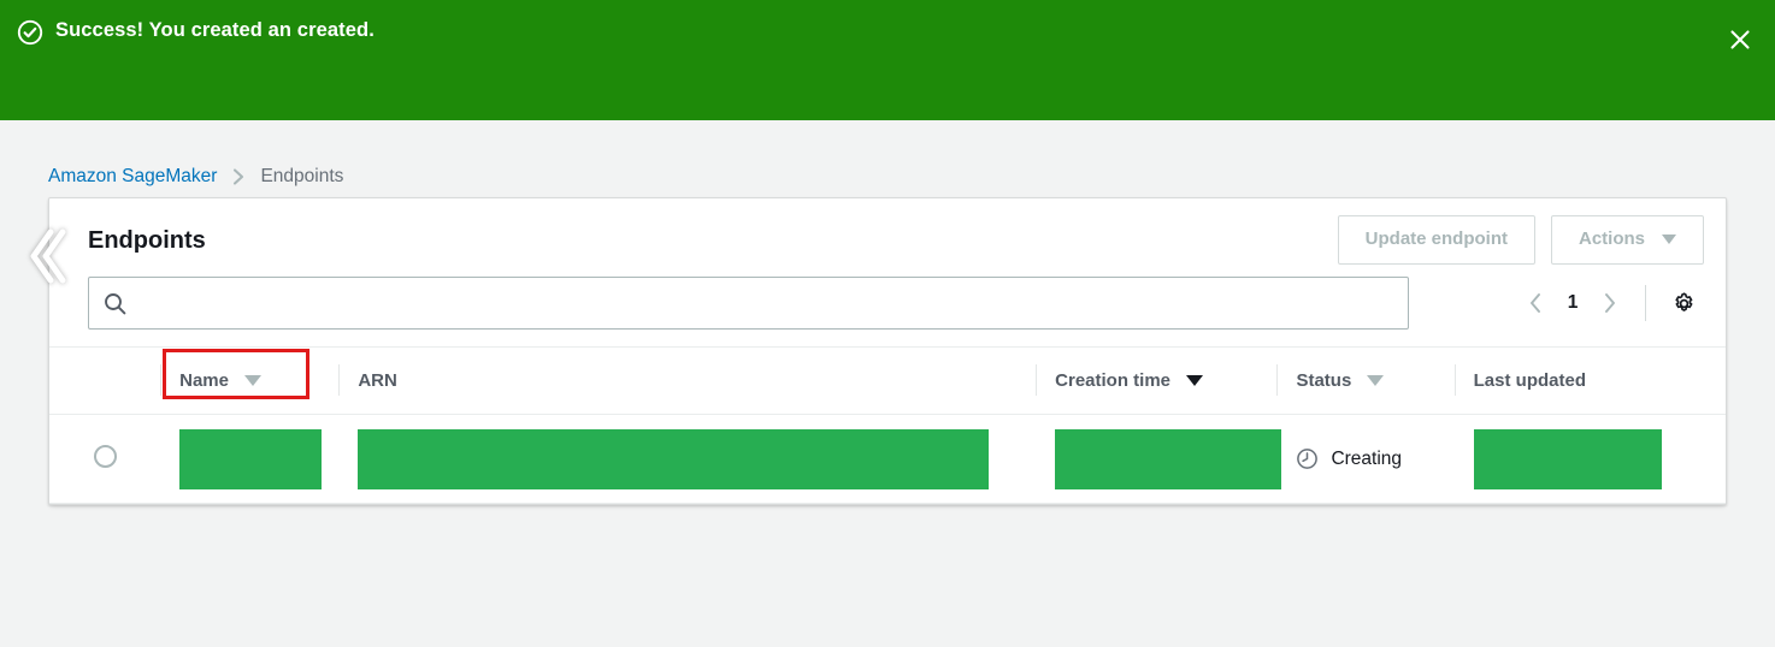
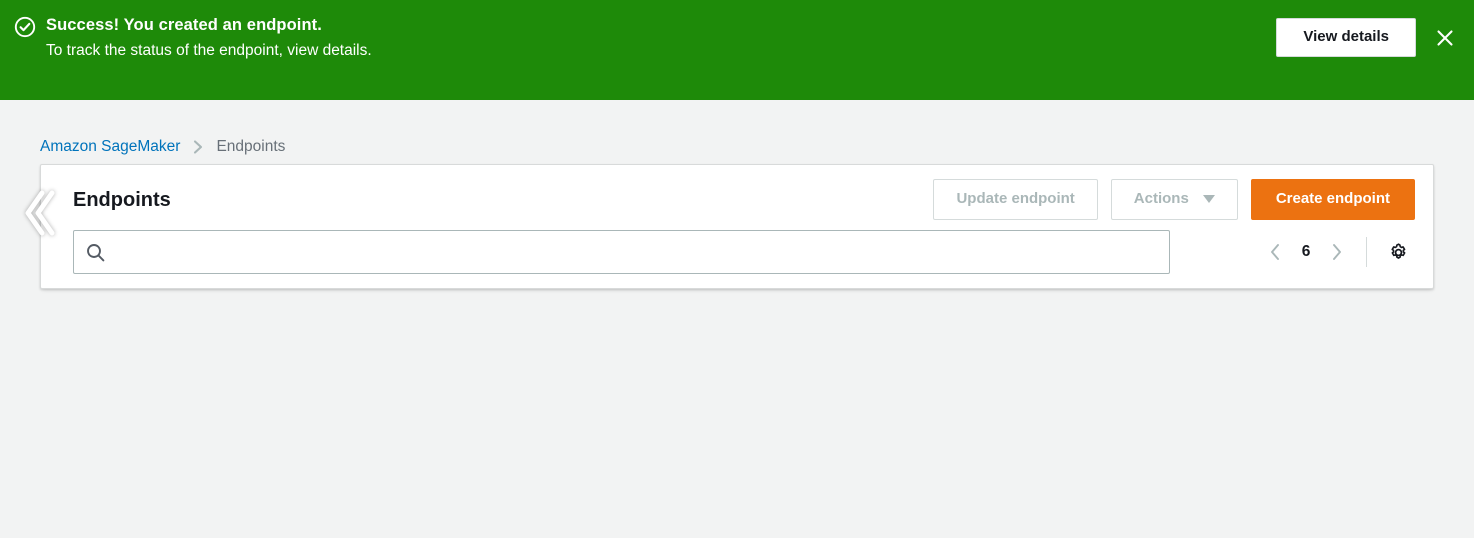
- Success! You created an created.
+ Success! You created an endpoint.
+ To track the status of the endpoint, view details.
+ View details
  Amazon SageMaker
  Endpoints
  Endpoints
  Update endpoint
  Actions
+ Create endpoint
- 1
+ 6
- 	Name	ARN	Creation time	Status	Last updated
- 				Creating
